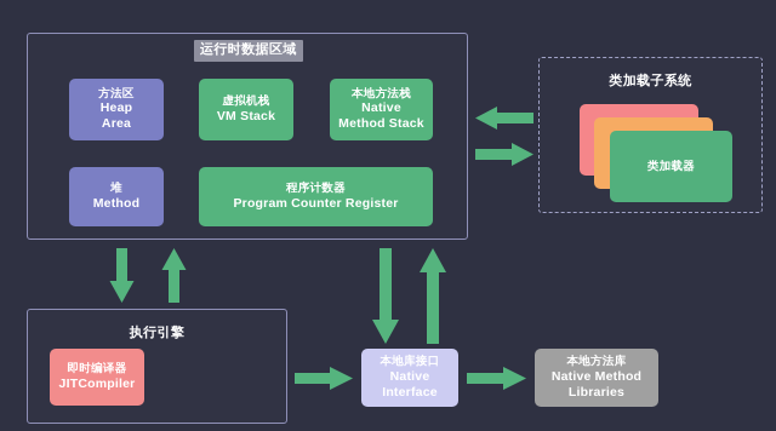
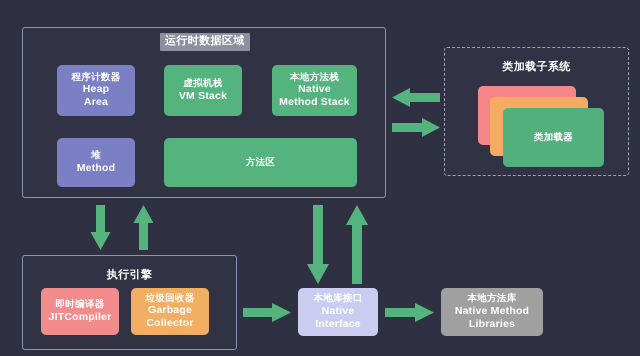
  运行时数据区域
- 方法区
+ 程序计数器
  Heap
  Area
  虚拟机栈
  VM Stack
  本地方法栈
  Native
  Method Stack
  堆
  Method
- 程序计数器
+ 方法区
- Program Counter Register
  类加载子系统
  类加载器
  执行引擎
  即时编译器
  JITCompiler
+ 垃圾回收器
+ Garbage
+ Collector
  本地库接口
  Native
  Interface
  本地方法库
  Native Method
  Libraries
